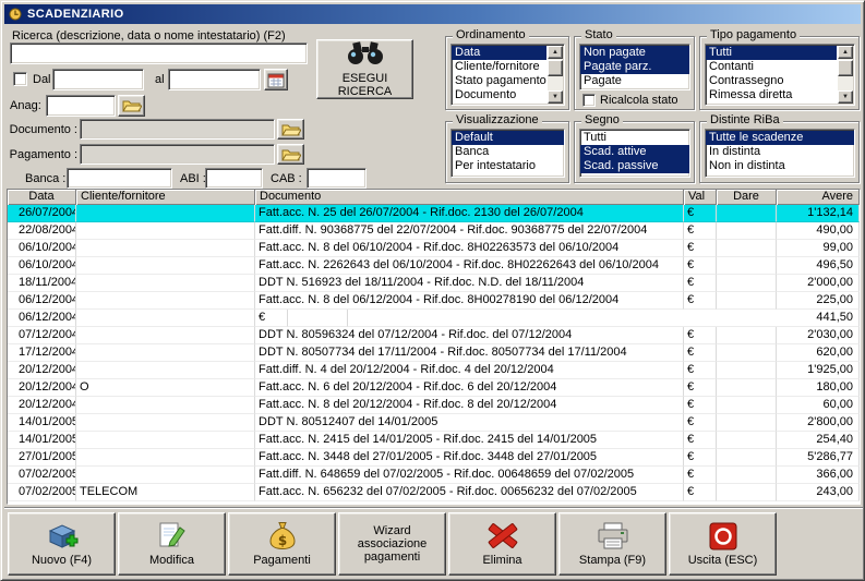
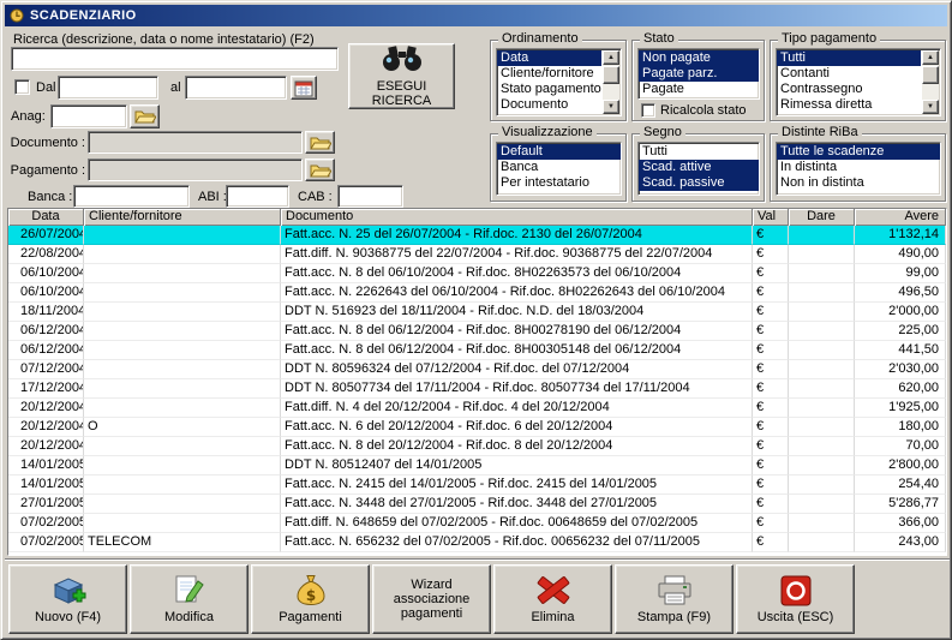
  SCADENZIARIO
  Ricerca (descrizione, data o nome intestatario) (F2)
  Dal
  al
  Anag:
  ESEGUI RICERCA
  Documento :
  Pagamento :
  Banca :
  ABI
  CAB :
  Ordinamento
  Data
  Cliente/fornitore
  Stato pagamento
  Documento
  Stato
  Non pagate
  Pagate parz.
  Pagate
  Ricalcola stato
  Tipo pagamento
  Tutti
  Contanti
  Contrassegno
  Rimessa diretta
  Visualizzazione
  Default
  Banca
  Per intestatario
  Segno
  Tutti
  Scad. attive
  Scad. passive
  Distinte RiBa
  Tutte le scadenze
  In distinta
  Non in distinta
  Data
  Cliente/fornitore
  Documento
  Val
  Dare
  Avere
  26/07/2004
  Fatt.acc. N. 25 del 26/07/2004 - Rif.doc. 2130 del 26/07/2004
  €
  1'132,14
  22/08/2004
  Fatt.diff. N. 90368775 del 22/07/2004 - Rif.doc. 90368775 del 22/07/2004
  €
  490,00
  06/10/2004
  Fatt.acc. N. 8 del 06/10/2004 - Rif.doc. 8H02263573 del 06/10/2004
  €
  99,00
  06/10/2004
  Fatt.acc. N. 2262643 del 06/10/2004 - Rif.doc. 8H02262643 del 06/10/2004
  €
  496,50
  18/11/2004
- DDT N. 516923 del 18/11/2004 - Rif.doc. N.D. del 18/11/2004
+ DDT N. 516923 del 18/11/2004 - Rif.doc. N.D. del 18/03/2004
  €
  2'000,00
  06/12/2004
  Fatt.acc. N. 8 del 06/12/2004 - Rif.doc. 8H00278190 del 06/12/2004
  €
  225,00
  06/12/2004
+ Fatt.acc. N. 8 del 06/12/2004 - Rif.doc. 8H00305148 del 06/12/2004
  €
  441,50
  07/12/2004
  DDT N. 80596324 del 07/12/2004 - Rif.doc. del 07/12/2004
  €
  2'030,00
  17/12/2004
  DDT N. 80507734 del 17/11/2004 - Rif.doc. 80507734 del 17/11/2004
  €
  620,00
  20/12/2004
  Fatt.diff. N. 4 del 20/12/2004 - Rif.doc. 4 del 20/12/2004
  €
  1'925,00
  20/12/2004
  O
  Fatt.acc. N. 6 del 20/12/2004 - Rif.doc. 6 del 20/12/2004
  €
  180,00
  20/12/2004
  Fatt.acc. N. 8 del 20/12/2004 - Rif.doc. 8 del 20/12/2004
  €
- 60,00
+ 70,00
  14/01/2005
  DDT N. 80512407 del 14/01/2005
  €
  2'800,00
  14/01/2005
  Fatt.acc. N. 2415 del 14/01/2005 - Rif.doc. 2415 del 14/01/2005
  €
  254,40
  27/01/2005
  Fatt.acc. N. 3448 del 27/01/2005 - Rif.doc. 3448 del 27/01/2005
  €
  5'286,77
  07/02/2005
  Fatt.diff. N. 648659 del 07/02/2005 - Rif.doc. 00648659 del 07/02/2005
  €
  366,00
  07/02/2005
  TELECOM
- Fatt.acc. N. 656232 del 07/02/2005 - Rif.doc. 00656232 del 07/02/2005
+ Fatt.acc. N. 656232 del 07/02/2005 - Rif.doc. 00656232 del 07/11/2005
  €
  243,00
  Nuovo (F4)
  Modifica
  $
  Pagamenti
  Wizard associazione pagamenti
  Elimina
  Stampa (F9)
  Uscita (ESC)
